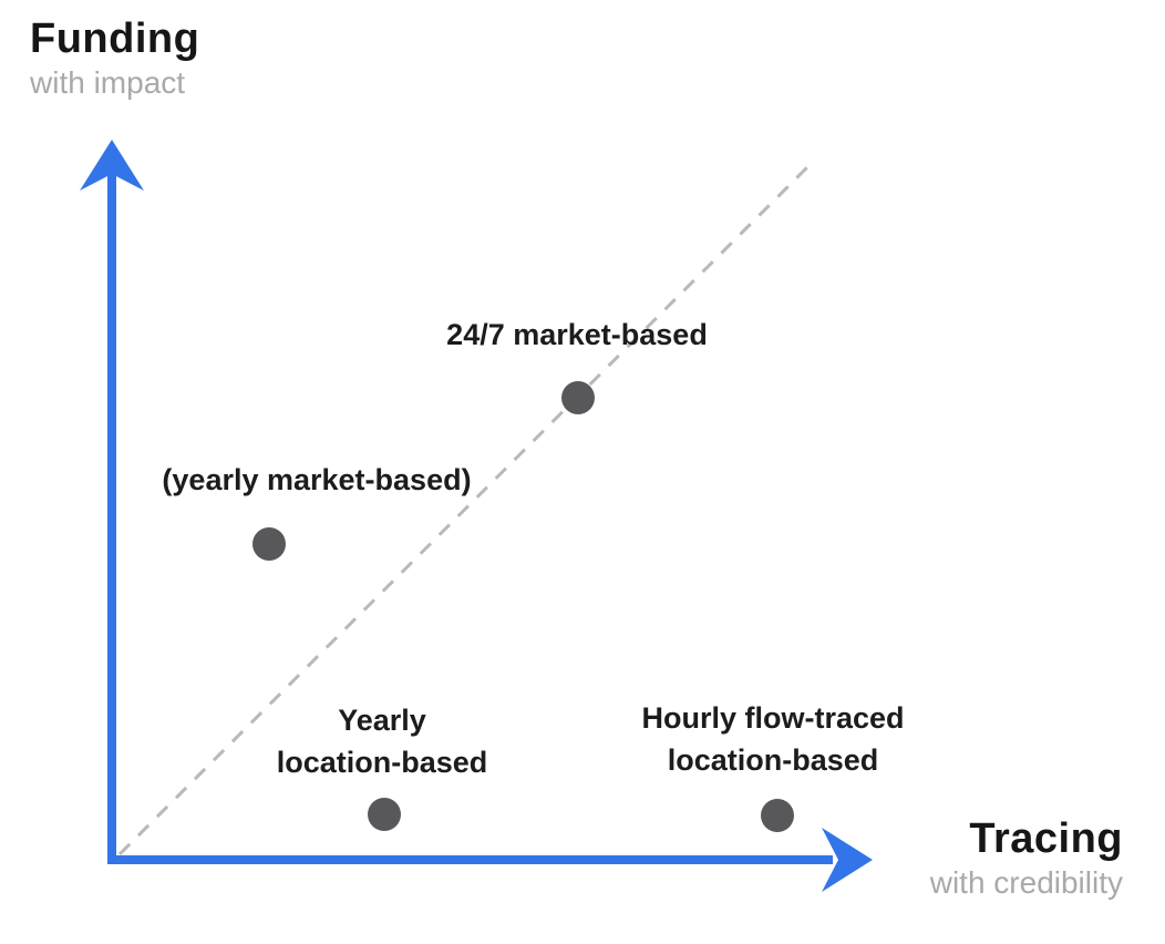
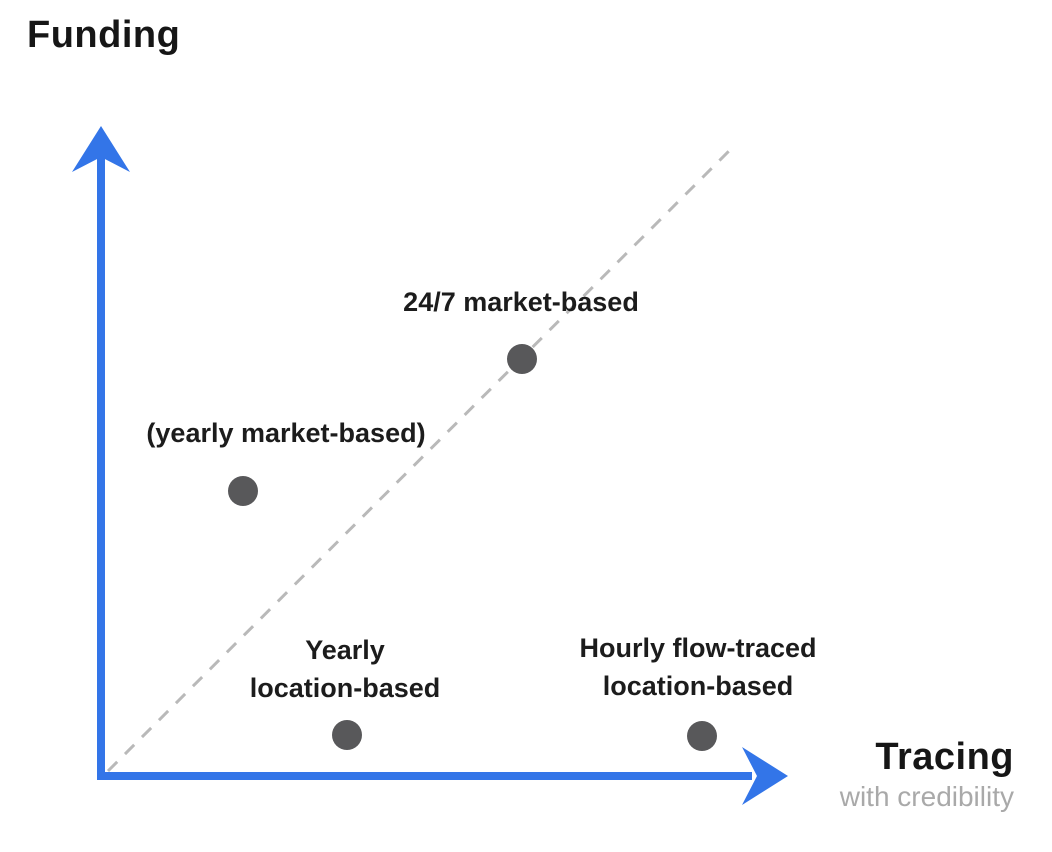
  Funding
- with impact
  Tracing
  with credibility
  24/7 market-based
  (yearly market-based)
  Yearly
  location-based
  Hourly flow-traced
  location-based
